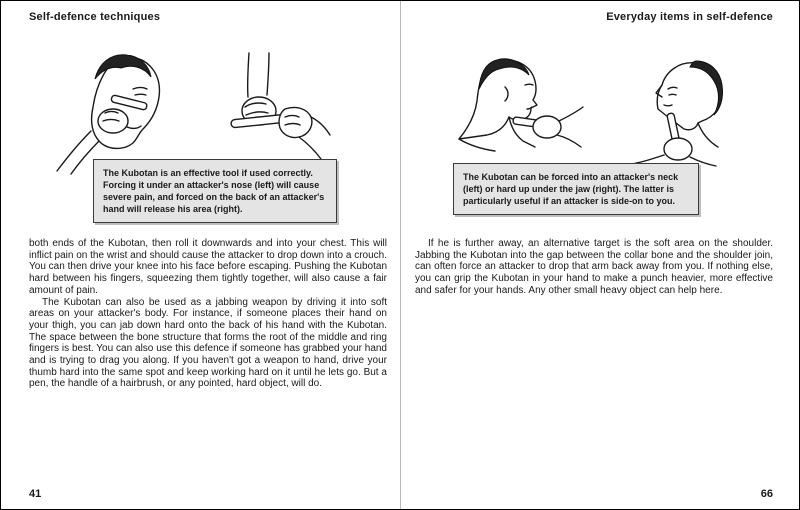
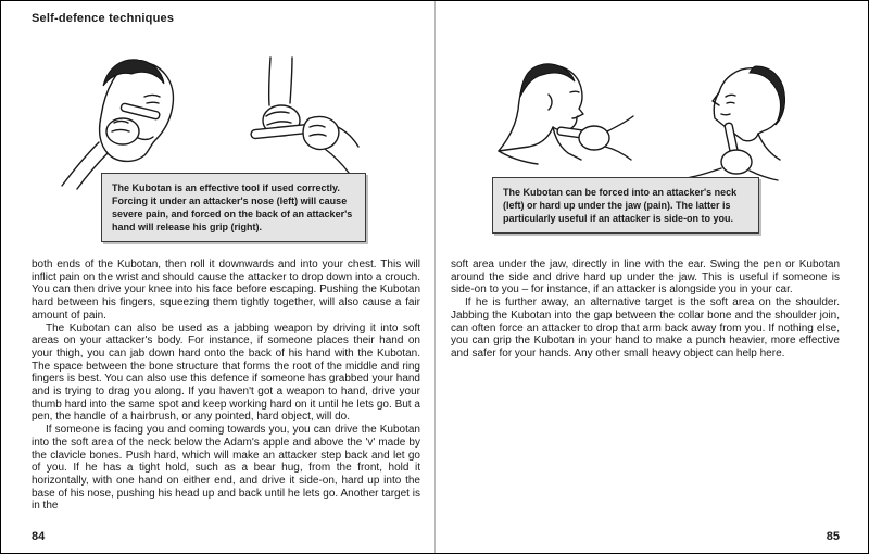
  Self-defence techniques
- The Kubotan is an effective tool if used correctly. Forcing it under an attacker's nose (left) will cause severe pain, and forced on the back of an attacker's hand will release his area (right).
+ The Kubotan is an effective tool if used correctly. Forcing it under an attacker's nose (left) will cause severe pain, and forced on the back of an attacker's hand will release his grip (right).
  both ends of the Kubotan, then roll it downwards and into your chest. This will inflict pain on the wrist and should cause the attacker to drop down into a crouch. You can then drive your knee into his face before escaping. Pushing the Kubotan hard between his fingers, squeezing them tightly together, will also cause a fair amount of pain.
  The Kubotan can also be used as a jabbing weapon by driving it into soft areas on your attacker's body. For instance, if someone places their hand on your thigh, you can jab down hard onto the back of his hand with the Kubotan. The space between the bone structure that forms the root of the middle and ring fingers is best. You can also use this defence if someone has grabbed your hand and is trying to drag you along. If you haven't got a weapon to hand, drive your thumb hard into the same spot and keep working hard on it until he lets go. But a pen, the handle of a hairbrush, or any pointed, hard object, will do.
+ If someone is facing you and coming towards you, you can drive the Kubotan into the soft area of the neck below the Adam's apple and above the 'v' made by the clavicle bones. Push hard, which will make an attacker step back and let go of you. If he has a tight hold, such as a bear hug, from the front, hold it horizontally, with one hand on either end, and drive it side-on, hard up into the base of his nose, pushing his head up and back until he lets go. Another target is in the
- 41
+ 84
- Everyday items in self-defence
- The Kubotan can be forced into an attacker's neck (left) or hard up under the jaw (right). The latter is particularly useful if an attacker is side-on to you.
+ The Kubotan can be forced into an attacker's neck (left) or hard up under the jaw (pain). The latter is particularly useful if an attacker is side-on to you.
+ soft area under the jaw, directly in line with the ear. Swing the pen or Kubotan around the side and drive hard up under the jaw. This is useful if someone is side-on to you – for instance, if an attacker is alongside you in your car.
  If he is further away, an alternative target is the soft area on the shoulder. Jabbing the Kubotan into the gap between the collar bone and the shoulder join, can often force an attacker to drop that arm back away from you. If nothing else, you can grip the Kubotan in your hand to make a punch heavier, more effective and safer for your hands. Any other small heavy object can help here.
- 66
+ 85
